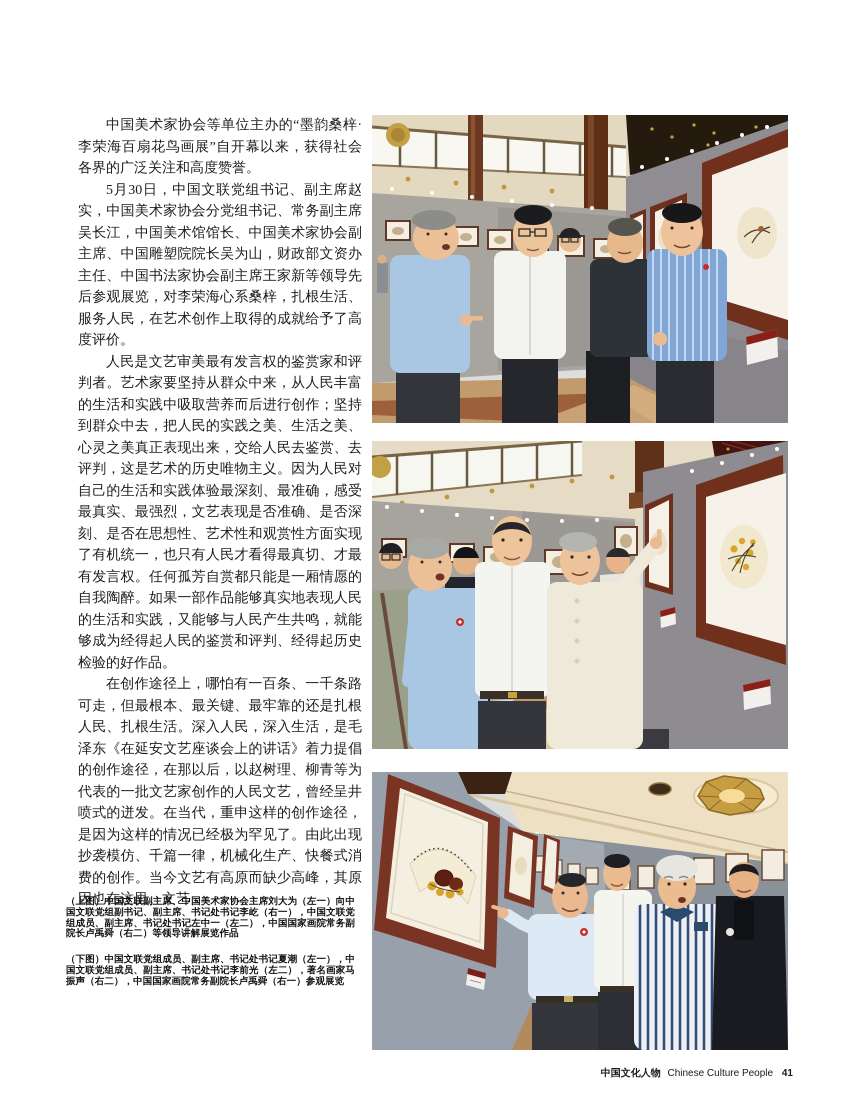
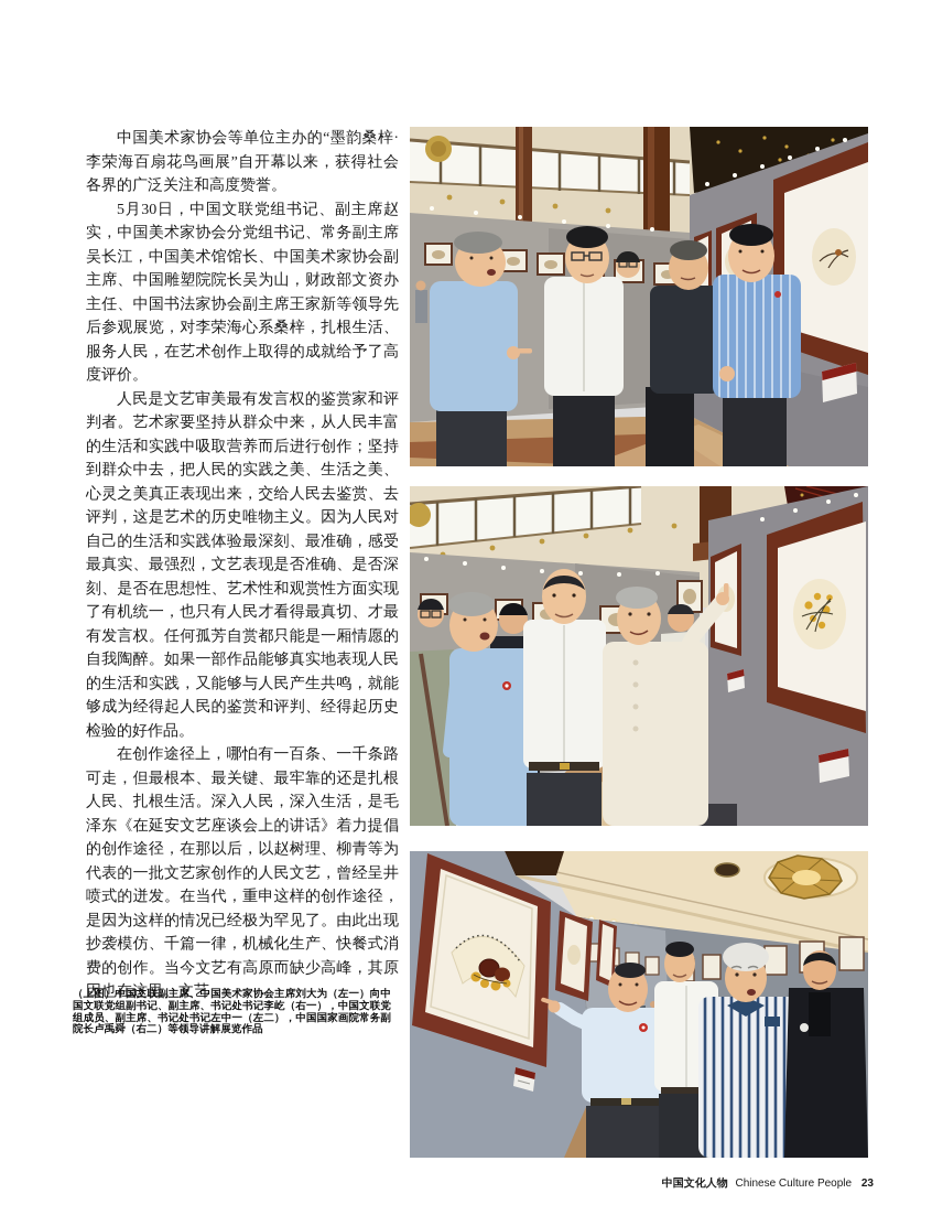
  中国美术家协会等单位主办的“墨韵桑梓·李荣海百扇花鸟画展”自开幕以来，获得社会各界的广泛关注和高度赞誉。
  5月30日，中国文联党组书记、副主席赵实，中国美术家协会分党组书记、常务副主席吴长江，中国美术馆馆长、中国美术家协会副主席、中国雕塑院院长吴为山，财政部文资办主任、中国书法家协会副主席王家新等领导先后参观展览，对李荣海心系桑梓，扎根生活、服务人民，在艺术创作上取得的成就给予了高度评价。
  人民是文艺审美最有发言权的鉴赏家和评判者。艺术家要坚持从群众中来，从人民丰富的生活和实践中吸取营养而后进行创作；坚持到群众中去，把人民的实践之美、生活之美、心灵之美真正表现出来，交给人民去鉴赏、去评判，这是艺术的历史唯物主义。因为人民对自己的生活和实践体验最深刻、最准确，感受最真实、最强烈，文艺表现是否准确、是否深刻、是否在思想性、艺术性和观赏性方面实现了有机统一，也只有人民才看得最真切、才最有发言权。任何孤芳自赏都只能是一厢情愿的自我陶醉。如果一部作品能够真实地表现人民的生活和实践，又能够与人民产生共鸣，就能够成为经得起人民的鉴赏和评判、经得起历史检验的好作品。
  在创作途径上，哪怕有一百条、一千条路可走，但最根本、最关键、最牢靠的还是扎根人民、扎根生活。深入人民，深入生活，是毛泽东《在延安文艺座谈会上的讲话》着力提倡的创作途径，在那以后，以赵树理、柳青等为代表的一批文艺家创作的人民文艺，曾经呈井喷式的迸发。在当代，重申这样的创作途径，是因为这样的情况已经极为罕见了。由此出现抄袭模仿、千篇一律，机械化生产、快餐式消费的创作。当今文艺有高原而缺少高峰，其原因也在这里。文艺
  （上图）中国文联副主席、中国美术家协会主席刘大为（左一）向中国文联党组副书记、副主席、书记处书记李屹（右一），中国文联党组成员、副主席、书记处书记左中一（左二），中国国家画院常务副院长卢禹舜（右二）等领导讲解展览作品
- （下图）中国文联党组成员、副主席、书记处书记夏潮（左一），中国文联党组成员、副主席、书记处书记李前光（左二），著名画家马振声（右二），中国国家画院常务副院长卢禹舜（右一）参观展览
- 中国文化人物 Chinese Culture People 41
+ 中国文化人物 Chinese Culture People 23
